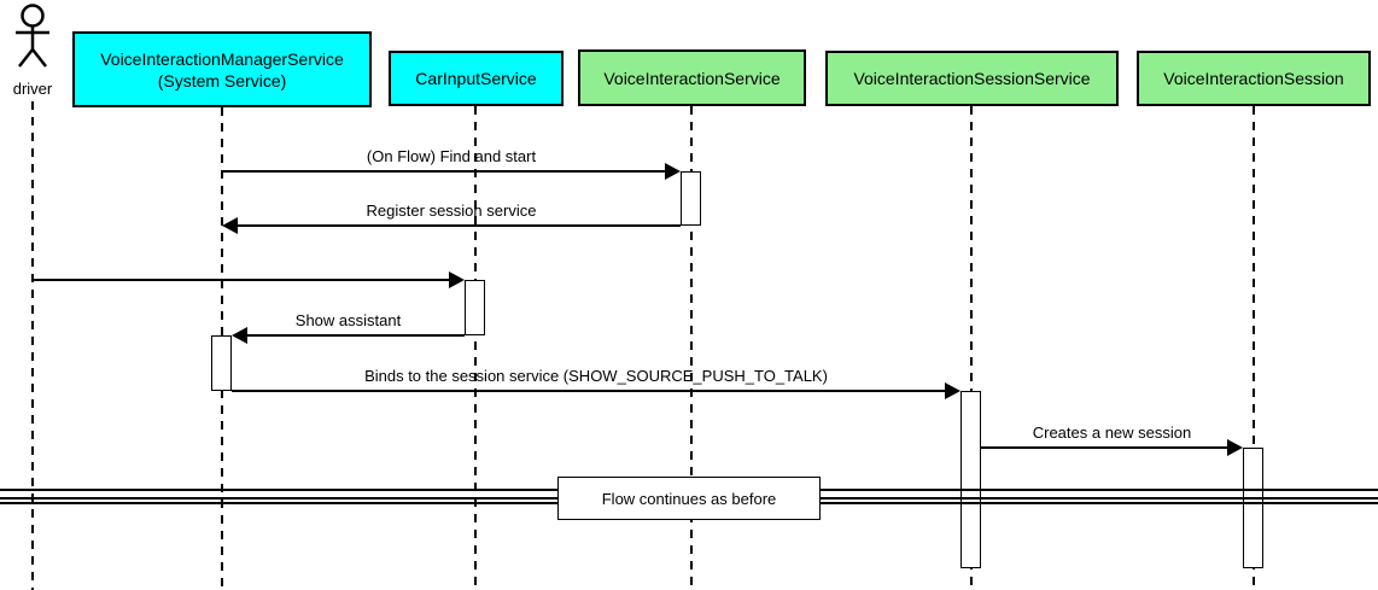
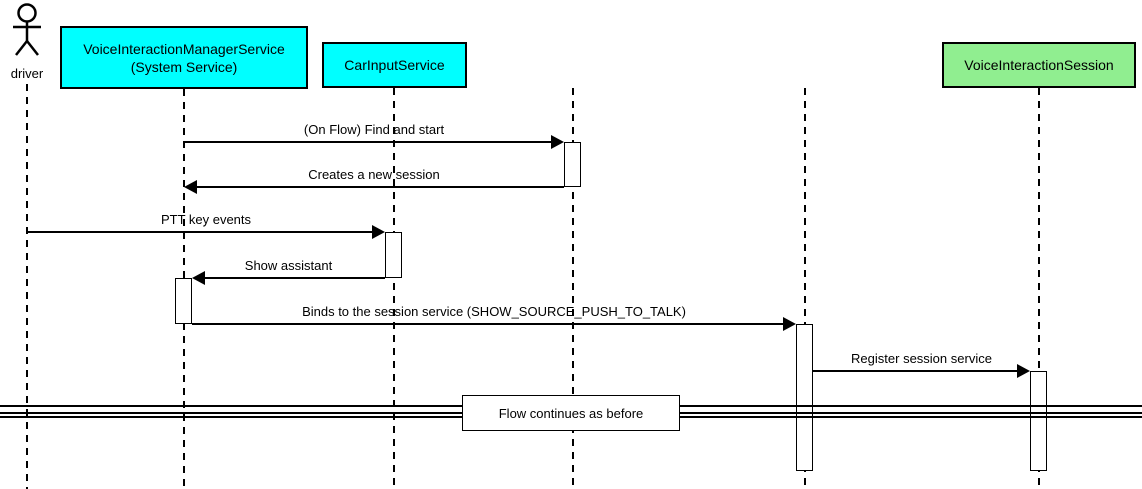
  driver
  VoiceInteractionManagerService
  (System Service)
  CarInputService
- VoiceInteractionService
- VoiceInteractionSessionService
  VoiceInteractionSession
  (On Flow) Find and start
- Register session service
+ Creates a new session
+ PTT key events
  Show assistant
  Binds to the session service (SHOW_SOURCE_PUSH_TO_TALK)
- Creates a new session
+ Register session service
  Flow continues as before
